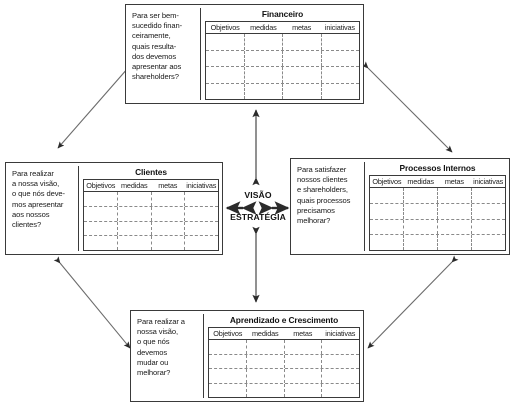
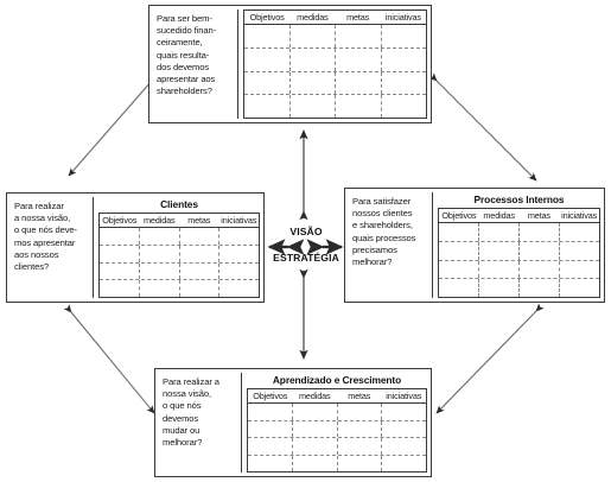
  Para ser bem-
  sucedido finan-
  ceiramente,
  quais resulta-
  dos devemos
  apresentar aos
  shareholders?
- Financeiro
  Objetivos
  medidas
  metas
  iniciativas
  Para realizar
  a nossa visão,
  o que nós deve-
  mos apresentar
  aos nossos
  clientes?
  Clientes
  Objetivos
  medidas
  metas
  iniciativas
  Para satisfazer
  nossos clientes
  e shareholders,
  quais processos
  precisamos
  melhorar?
  Processos Internos
  Objetivos
  medidas
  metas
  iniciativas
  Para realizar a
  nossa visão,
  o que nós
  devemos
  mudar ou
  melhorar?
  Aprendizado e Crescimento
  Objetivos
  medidas
  metas
  iniciativas
  VISÃO
  ESTRATÉGIA
